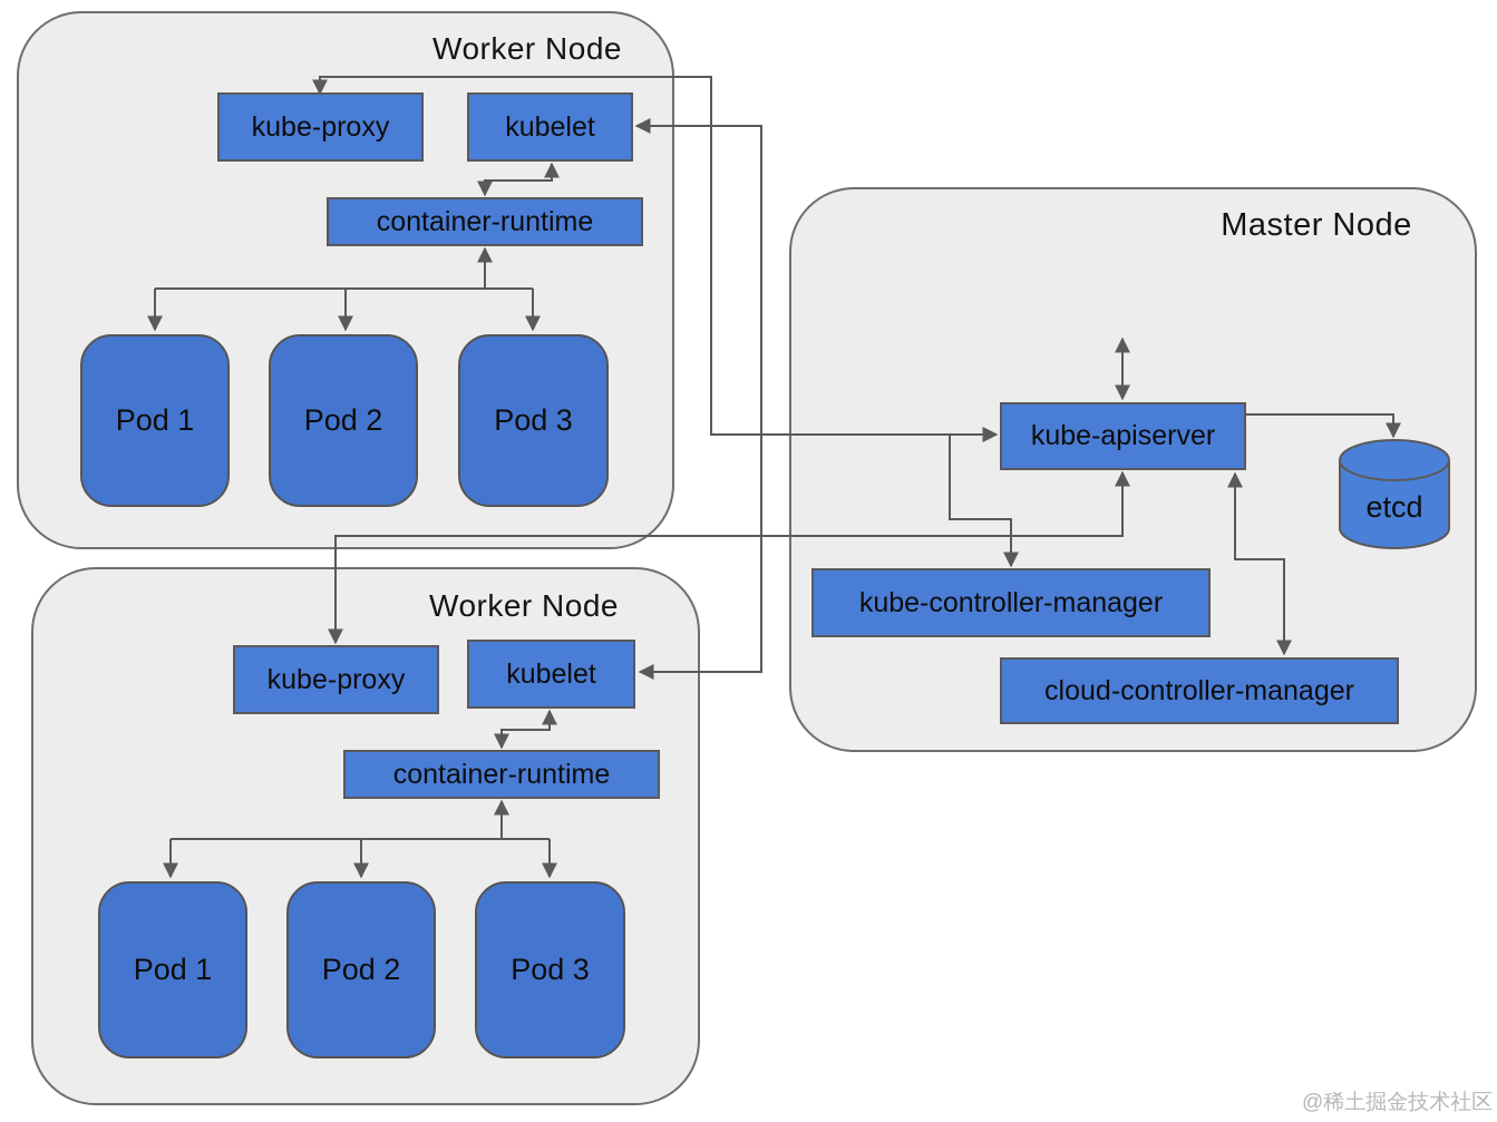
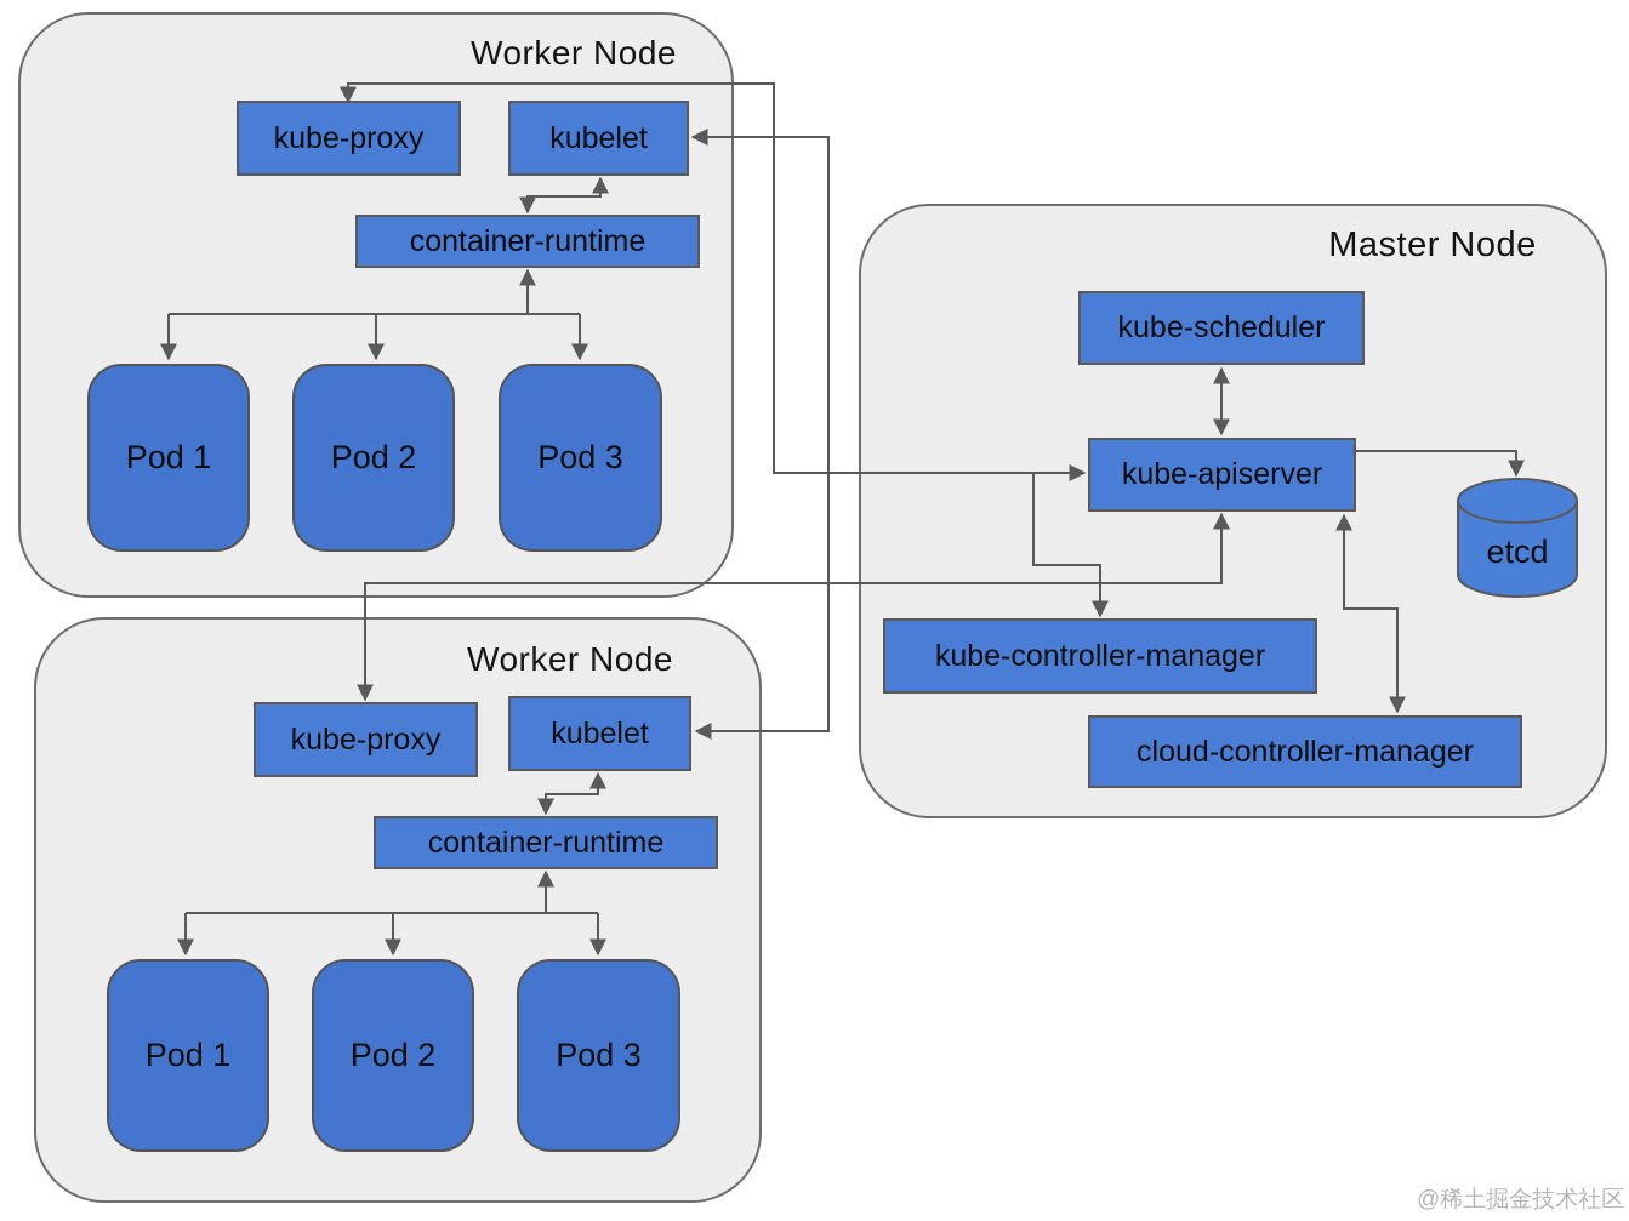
  Worker Node
  Worker Node
  Master Node
  kube-proxy
  kubelet
  container-runtime
  Pod 1
  Pod 2
  Pod 3
  kube-proxy
  kubelet
  container-runtime
  Pod 1
  Pod 2
  Pod 3
+ kube-scheduler
  kube-apiserver
  kube-controller-manager
  cloud-controller-manager
  etcd
  @稀土掘金技术社区
